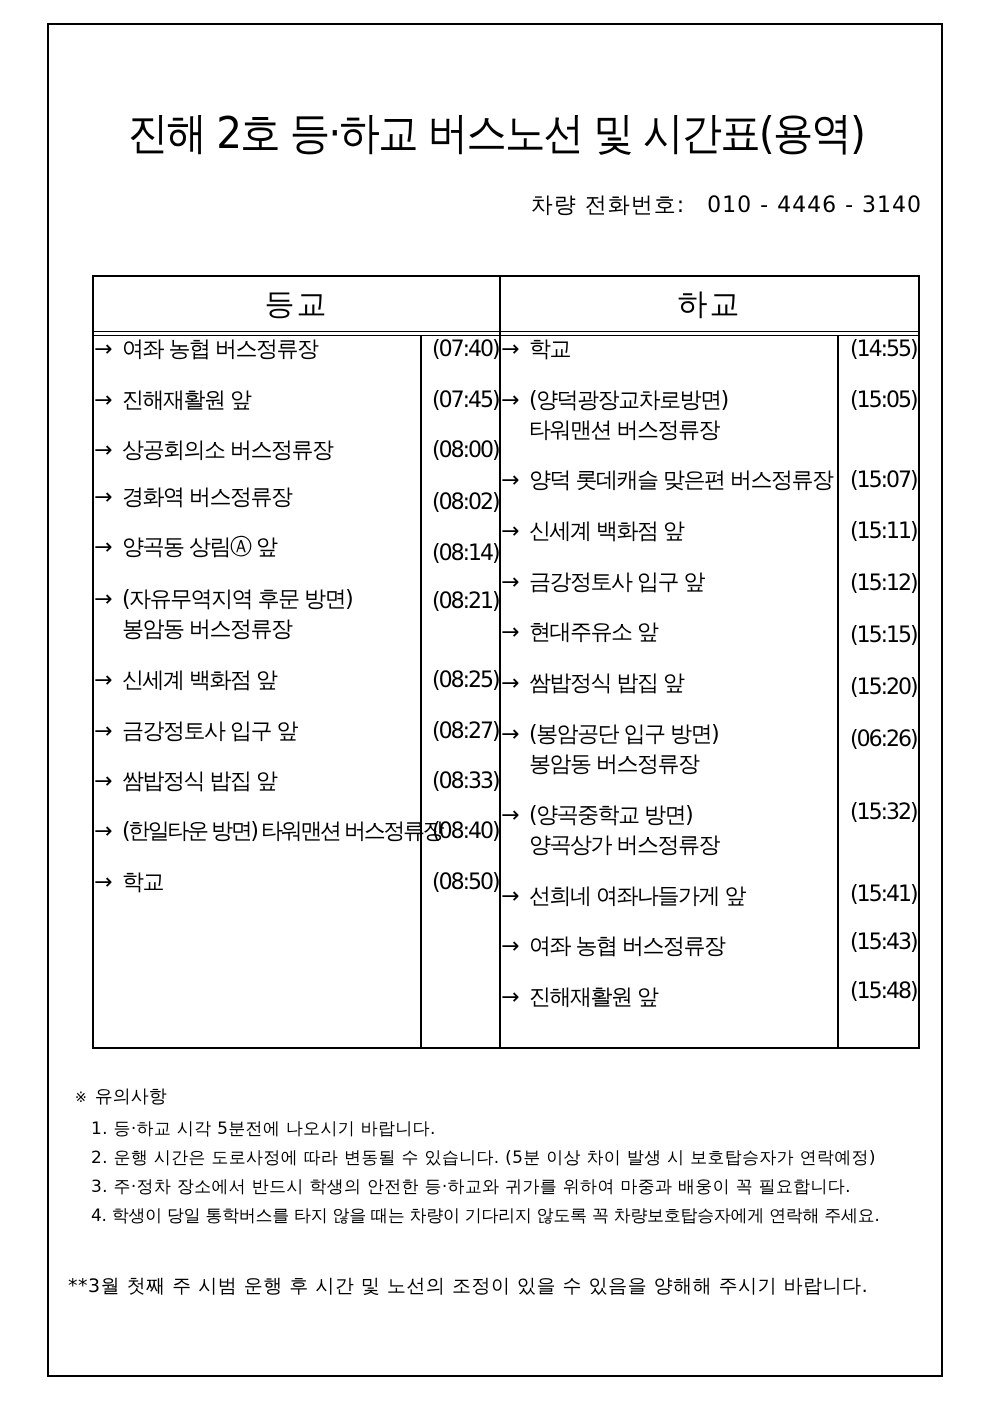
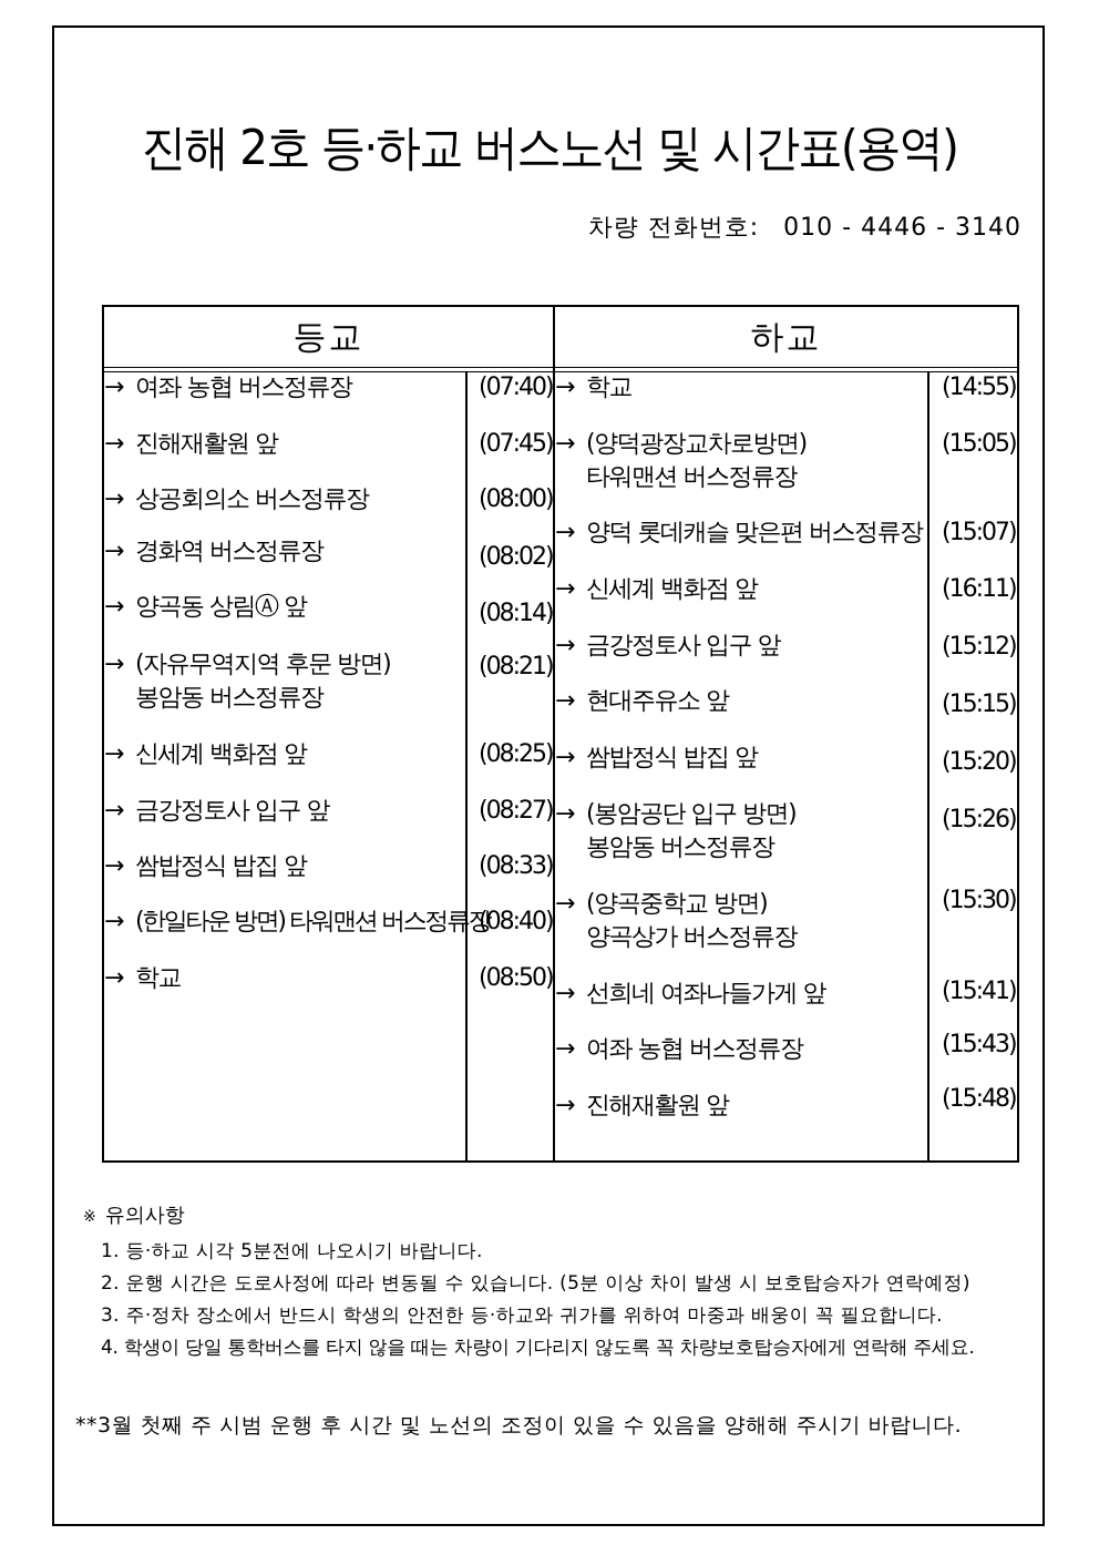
  진해 2호 등·하교 버스노선 및 시간표(용역)
  차량 전화번호: 010 - 4446 - 3140
  등교
  → 여좌 농협 버스정류장
  (07:40)
  → 진해재활원 앞
  (07:45)
  → 상공회의소 버스정류장
  (08:00)
  → 경화역 버스정류장
  (08:02)
  → 양곡동 상림Ⓐ 앞
  (08:14)
  → (자유무역지역 후문 방면)
  봉암동 버스정류장
  (08:21)
  → 신세계 백화점 앞
  (08:25)
  → 금강정토사 입구 앞
  (08:27)
  → 쌈밥정식 밥집 앞
  (08:33)
  → (한일타운 방면) 타워맨션 버스정류장
  (08:40)
  → 학교
  (08:50)
  하교
  → 학교
  (14:55)
  → (양덕광장교차로방면)
  타워맨션 버스정류장
  (15:05)
  → 양덕 롯데캐슬 맞은편 버스정류장
  (15:07)
  → 신세계 백화점 앞
- (15:11)
+ (16:11)
  → 금강정토사 입구 앞
  (15:12)
  → 현대주유소 앞
  (15:15)
  → 쌈밥정식 밥집 앞
  (15:20)
  → (봉암공단 입구 방면)
  봉암동 버스정류장
- (06:26)
+ (15:26)
  → (양곡중학교 방면)
  양곡상가 버스정류장
- (15:32)
+ (15:30)
  → 선희네 여좌나들가게 앞
  (15:41)
  → 여좌 농협 버스정류장
  (15:43)
  → 진해재활원 앞
  (15:48)
  ※ 유의사항
  1. 등·하교 시각 5분전에 나오시기 바랍니다.
  2. 운행 시간은 도로사정에 따라 변동될 수 있습니다. (5분 이상 차이 발생 시 보호탑승자가 연락예정)
  3. 주·정차 장소에서 반드시 학생의 안전한 등·하교와 귀가를 위하여 마중과 배웅이 꼭 필요합니다.
  4. 학생이 당일 통학버스를 타지 않을 때는 차량이 기다리지 않도록 꼭 차량보호탑승자에게 연락해 주세요.
  **3월 첫째 주 시범 운행 후 시간 및 노선의 조정이 있을 수 있음을 양해해 주시기 바랍니다.
